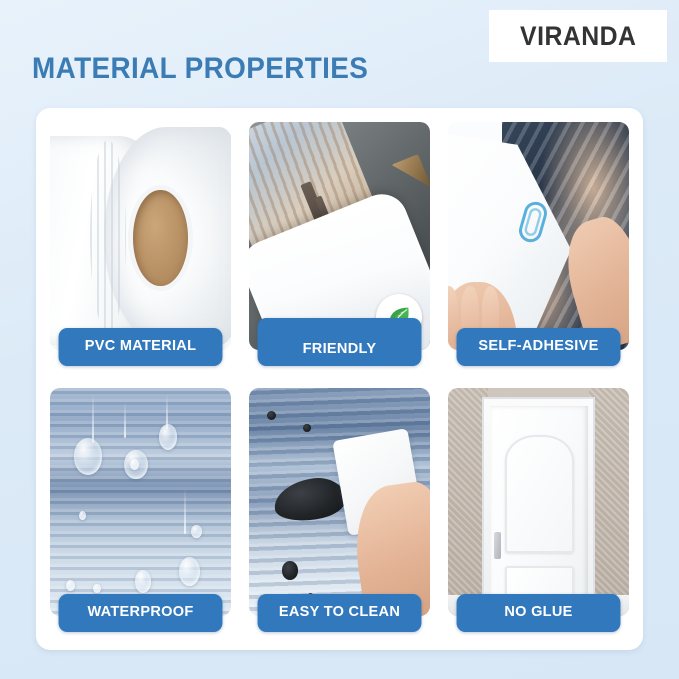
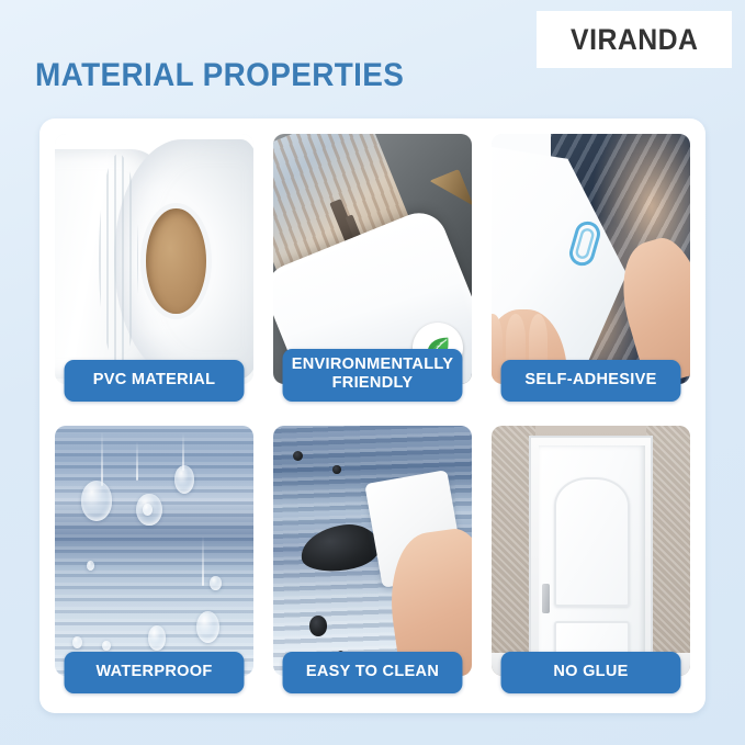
  VIRANDA
  MATERIAL PROPERTIES
  PVC MATERIAL
+ ENVIRONMENTALLY
  FRIENDLY
  SELF-ADHESIVE
  WATERPROOF
  EASY TO CLEAN
  NO GLUE
